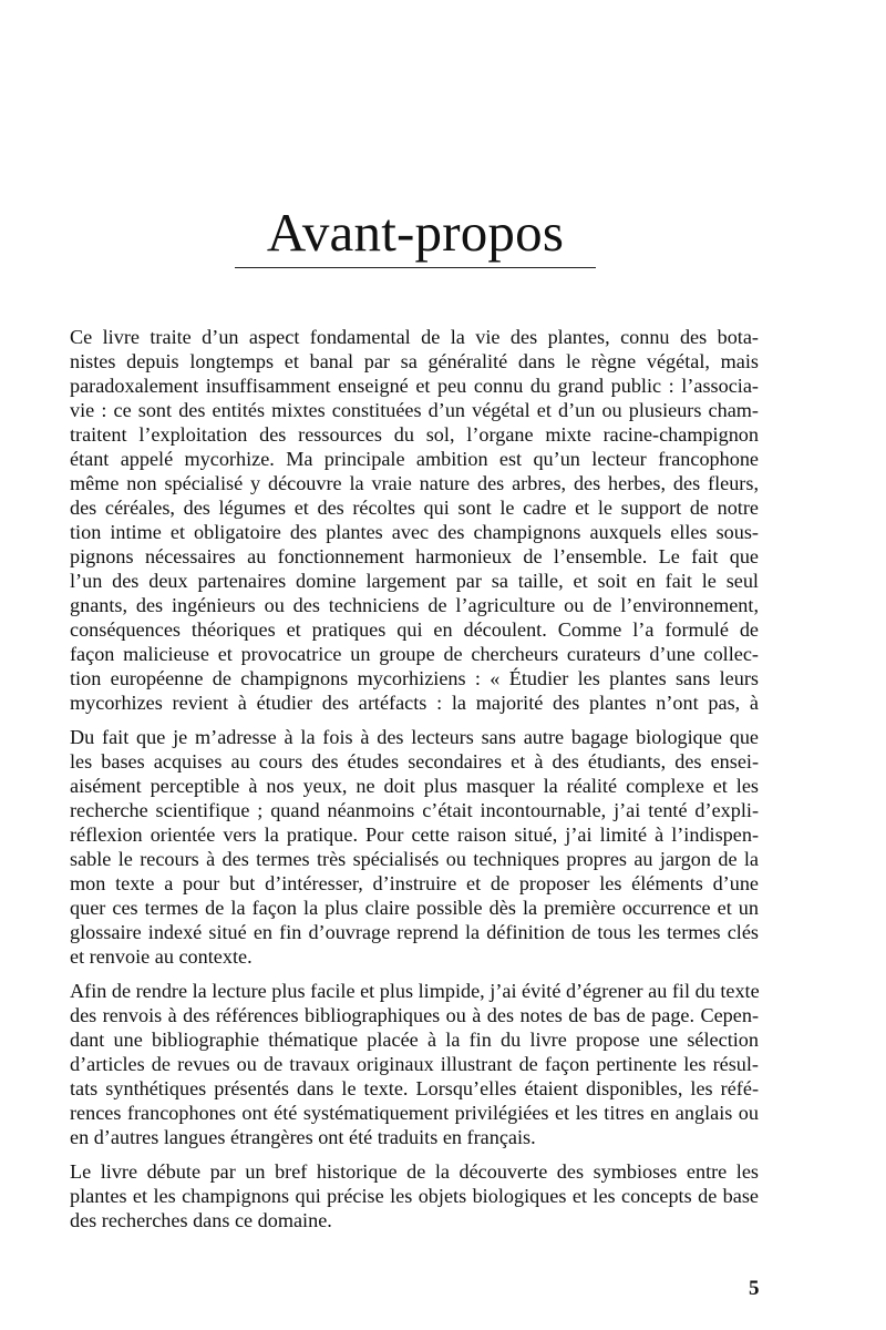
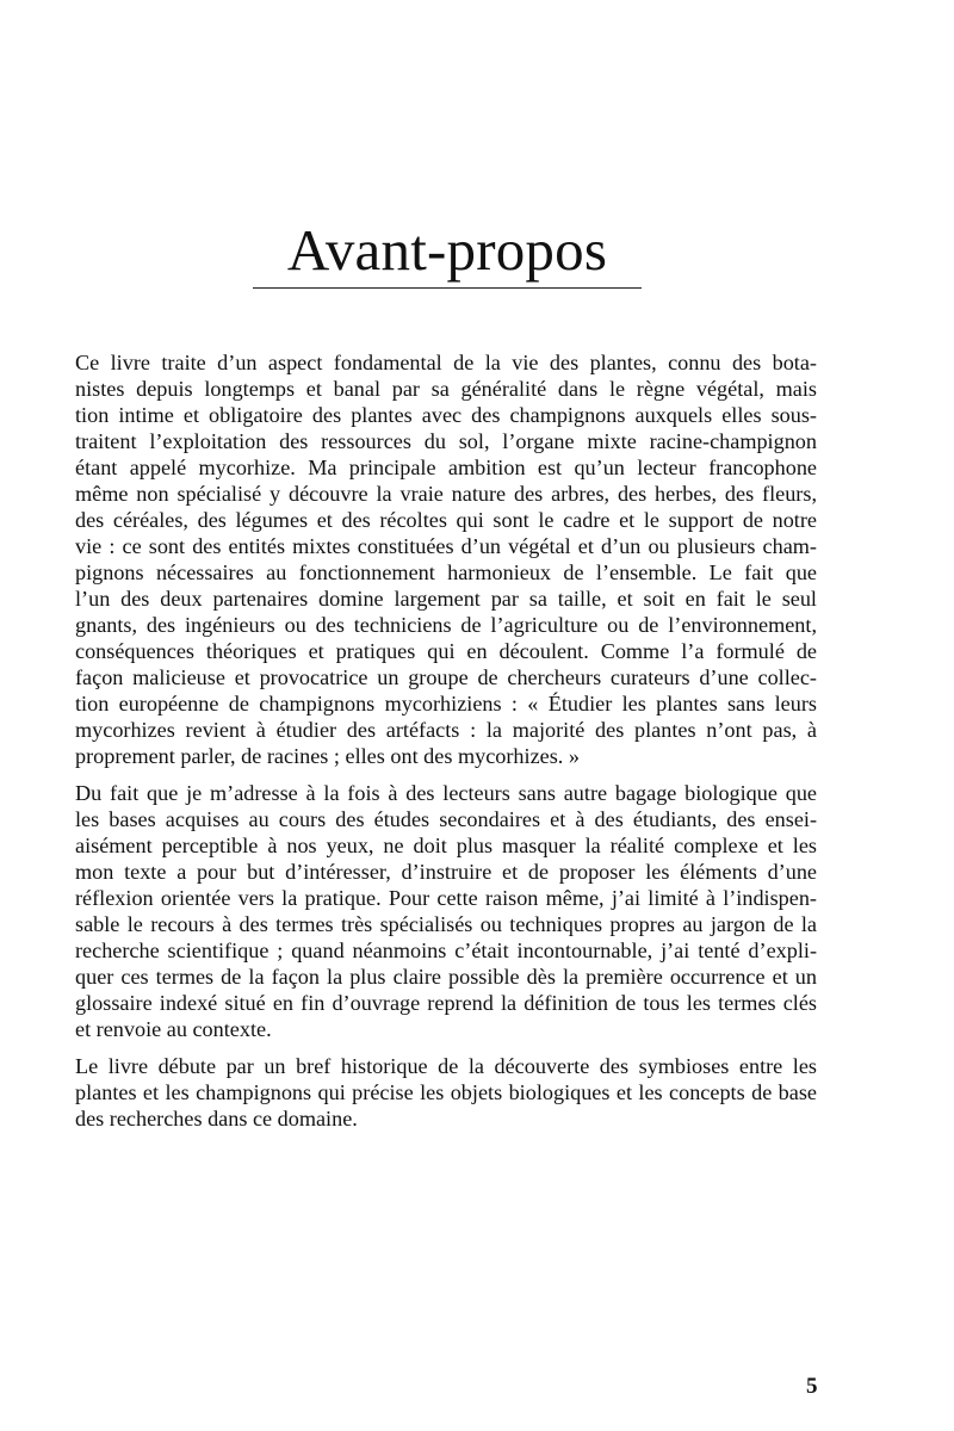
  Avant-propos
  Ce livre traite d’un aspect fondamental de la vie des plantes, connu des bota-
  nistes depuis longtemps et banal par sa généralité dans le règne végétal, mais
- paradoxalement insuffisamment enseigné et peu connu du grand public : l’associa-
- vie : ce sont des entités mixtes constituées d’un végétal et d’un ou plusieurs cham-
+ tion intime et obligatoire des plantes avec des champignons auxquels elles sous-
  traitent l’exploitation des ressources du sol, l’organe mixte racine-champignon
  étant appelé mycorhize. Ma principale ambition est qu’un lecteur francophone
  même non spécialisé y découvre la vraie nature des arbres, des herbes, des fleurs,
  des céréales, des légumes et des récoltes qui sont le cadre et le support de notre
- tion intime et obligatoire des plantes avec des champignons auxquels elles sous-
+ vie : ce sont des entités mixtes constituées d’un végétal et d’un ou plusieurs cham-
  pignons nécessaires au fonctionnement harmonieux de l’ensemble. Le fait que
  l’un des deux partenaires domine largement par sa taille, et soit en fait le seul
  gnants, des ingénieurs ou des techniciens de l’agriculture ou de l’environnement,
  conséquences théoriques et pratiques qui en découlent. Comme l’a formulé de
  façon malicieuse et provocatrice un groupe de chercheurs curateurs d’une collec-
  tion européenne de champignons mycorhiziens : « Étudier les plantes sans leurs
  mycorhizes revient à étudier des artéfacts : la majorité des plantes n’ont pas, à
+ proprement parler, de racines ; elles ont des mycorhizes. »
  Du fait que je m’adresse à la fois à des lecteurs sans autre bagage biologique que
  les bases acquises au cours des études secondaires et à des étudiants, des ensei-
  aisément perceptible à nos yeux, ne doit plus masquer la réalité complexe et les
- recherche scientifique ; quand néanmoins c’était incontournable, j’ai tenté d’expli-
+ mon texte a pour but d’intéresser, d’instruire et de proposer les éléments d’une
- réflexion orientée vers la pratique. Pour cette raison situé, j’ai limité à l’indispen-
+ réflexion orientée vers la pratique. Pour cette raison même, j’ai limité à l’indispen-
  sable le recours à des termes très spécialisés ou techniques propres au jargon de la
- mon texte a pour but d’intéresser, d’instruire et de proposer les éléments d’une
+ recherche scientifique ; quand néanmoins c’était incontournable, j’ai tenté d’expli-
  quer ces termes de la façon la plus claire possible dès la première occurrence et un
  glossaire indexé situé en fin d’ouvrage reprend la définition de tous les termes clés
  et renvoie au contexte.
- Afin de rendre la lecture plus facile et plus limpide, j’ai évité d’égrener au fil du texte
- des renvois à des références bibliographiques ou à des notes de bas de page. Cepen-
- dant une bibliographie thématique placée à la fin du livre propose une sélection
- d’articles de revues ou de travaux originaux illustrant de façon pertinente les résul-
- tats synthétiques présentés dans le texte. Lorsqu’elles étaient disponibles, les réfé-
- rences francophones ont été systématiquement privilégiées et les titres en anglais ou
- en d’autres langues étrangères ont été traduits en français.
  Le livre débute par un bref historique de la découverte des symbioses entre les
  plantes et les champignons qui précise les objets biologiques et les concepts de base
  des recherches dans ce domaine.
  5
